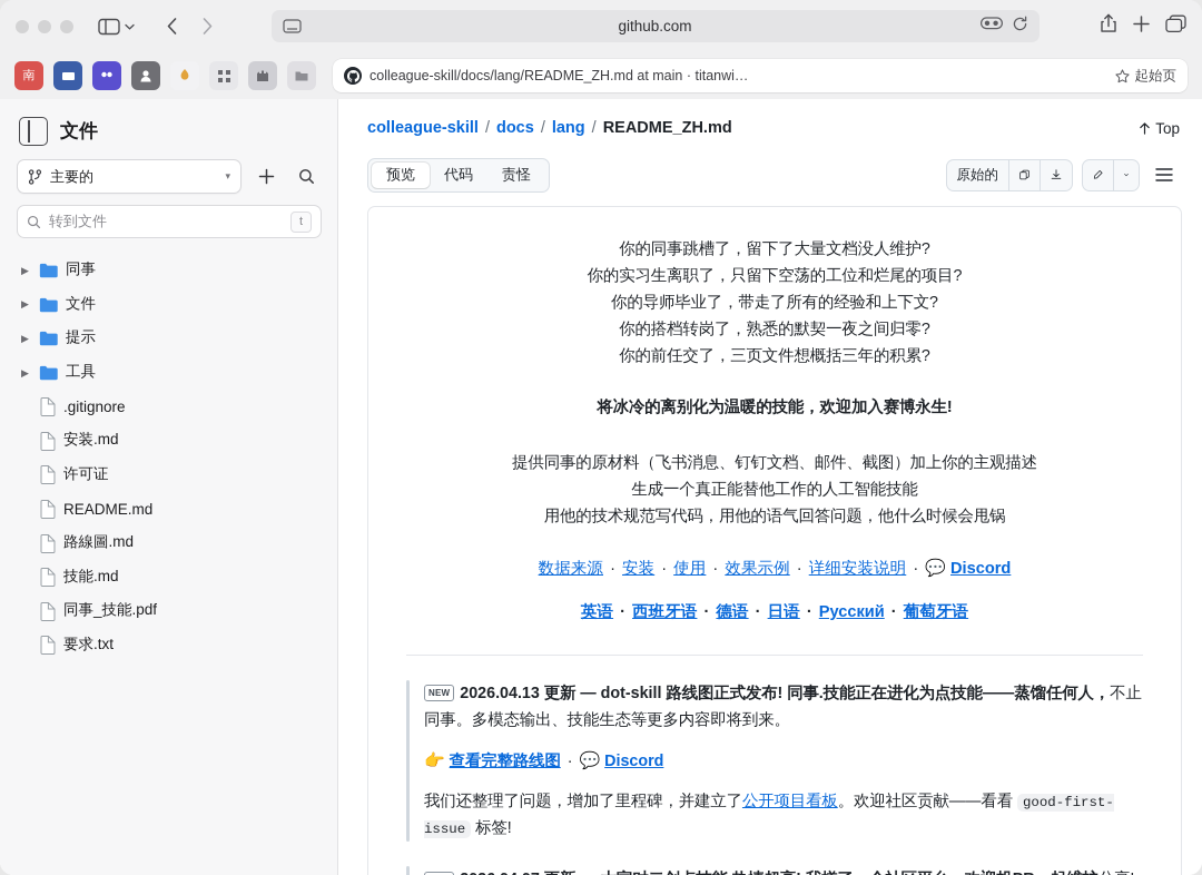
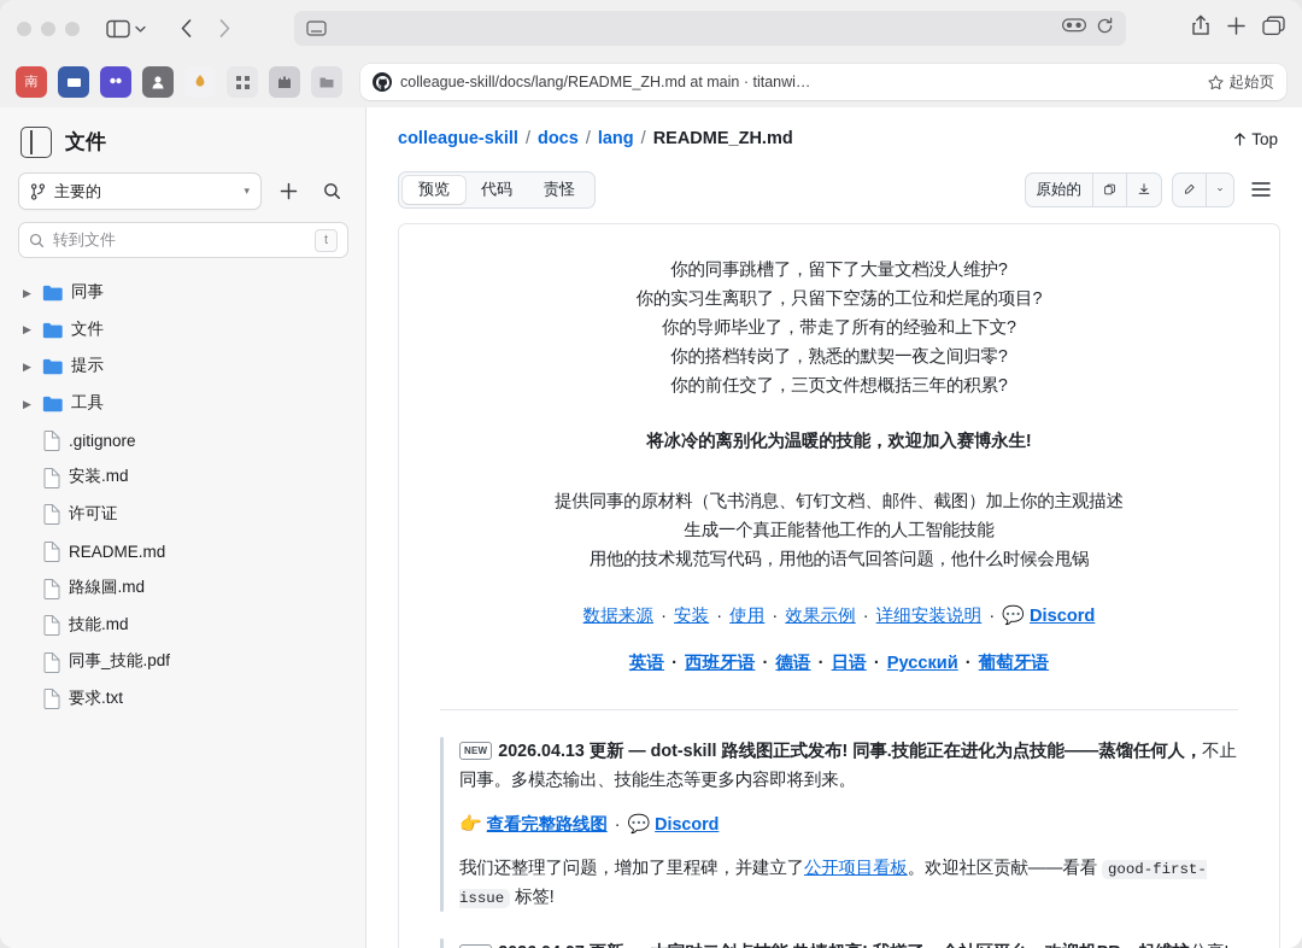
- github.com
  南
  colleague-skill/docs/lang/README_ZH.md at main · titanwi…
  起始页
  文件
  主要的
  ▾
  转到文件
  t
  ▶
  同事
  ▶
  文件
  ▶
  提示
  ▶
  工具
  .gitignore
  安装.md
  许可证
  README.md
  路線圖.md
  技能.md
  同事_技能.pdf
  要求.txt
  colleague-skill
  /
  docs
  /
  lang
  /
  README_ZH.md
  Top
  预览
  代码
  责怪
  原始的
  你的同事跳槽了，留下了大量文档没人维护?
  你的实习生离职了，只留下空荡的工位和烂尾的项目?
  你的导师毕业了，带走了所有的经验和上下文?
  你的搭档转岗了，熟悉的默契一夜之间归零?
  你的前任交了，三页文件想概括三年的积累?
  将冰冷的离别化为温暖的技能，欢迎加入赛博永生!
  提供同事的原材料（飞书消息、钉钉文档、邮件、截图）加上你的主观描述
  生成一个真正能替他工作的人工智能技能
  用他的技术规范写代码，用他的语气回答问题，他什么时候会甩锅
  数据来源 · 安装 · 使用 · 效果示例 · 详细安装说明 · 💬 Discord
  英语 · 西班牙语 · 德语 · 日语 · Русский · 葡萄牙语
  NEW 2026.04.13 更新 — dot-skill 路线图正式发布! 同事.技能正在进化为点技能——蒸馏任何人，不止同事。多模态输出、技能生态等更多内容即将到来。
  👉 查看完整路线图 · 💬 Discord
  我们还整理了问题，增加了里程碑，并建立了公开项目看板。欢迎社区贡献——看看 good-first-issue 标签!
